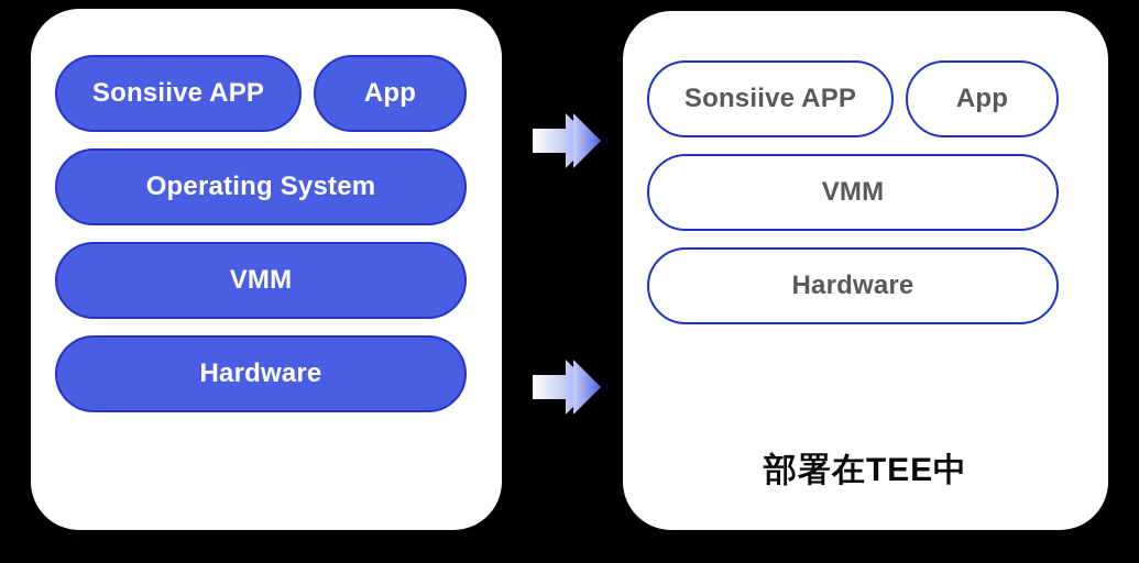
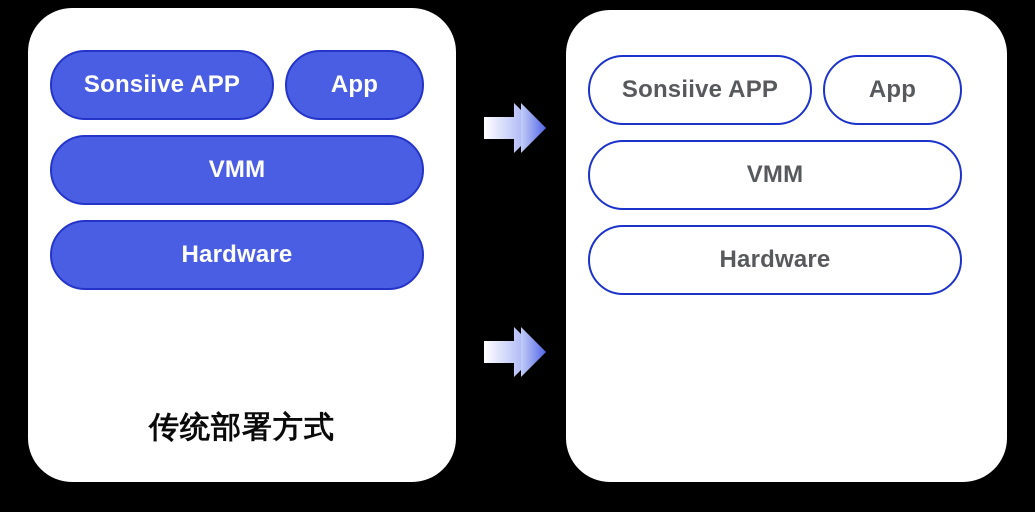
  Sonsiive APP
  App
- Operating System
  VMM
  Hardware
+ 传统部署方式
  Sonsiive APP
  App
  VMM
  Hardware
- 部署在TEE中
